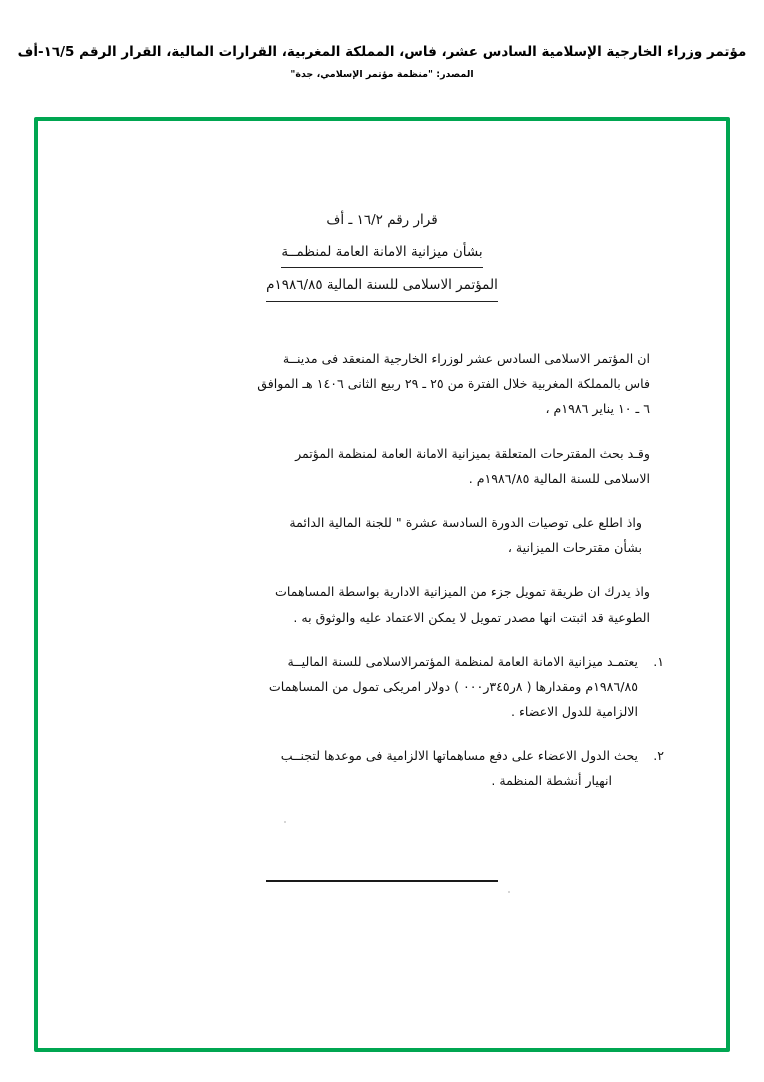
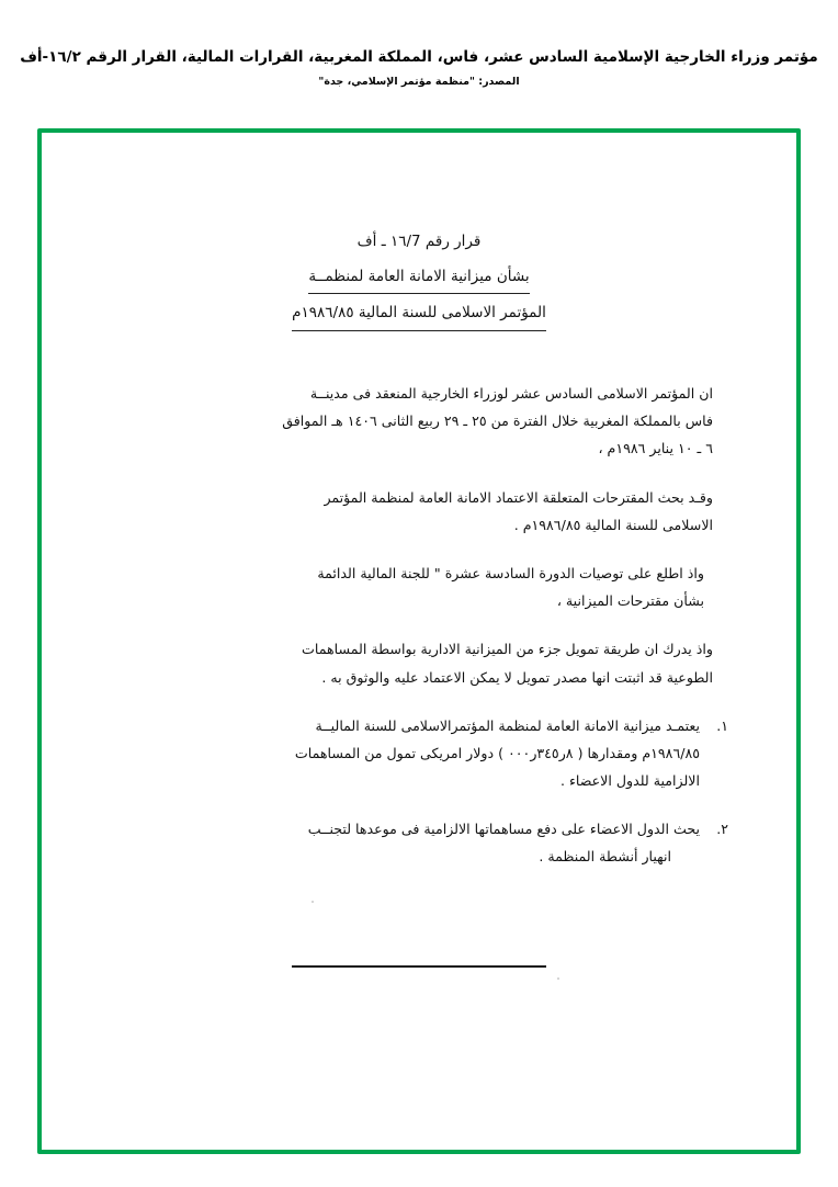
- مؤتمر وزراء الخارجية الإسلامية السادس عشر، فاس، المملكة المغربية، القرارات المالية، القرار الرقم ١٦/5-أف
+ مؤتمر وزراء الخارجية الإسلامية السادس عشر، فاس، المملكة المغربية، القرارات المالية، القرار الرقم ١٦/٢-أف
  المصدر: "منظمة مؤتمر الإسلامي، جدة"
- قرار رقم ١٦/٢ ـ أف
+ قرار رقم ١٦/7 ـ أف
  بشأن ميزانية الامانة العامة لمنظمــة
  المؤتمر الاسلامى للسنة المالية ١٩٨٦/٨٥م
  ان المؤتمر الاسلامى السادس عشر لوزراء الخارجية المنعقد فى مدينــة
  فاس بالمملكة المغربية خلال الفترة من ٢٥ ـ ٢٩ ربيع الثانى ١٤٠٦ هـ الموافق
  ٦ ـ ١٠ يناير ١٩٨٦م ،
- وقـد بحث المقترحات المتعلقة بميزانية الامانة العامة لمنظمة المؤتمر
+ وقـد بحث المقترحات المتعلقة الاعتماد الامانة العامة لمنظمة المؤتمر
  الاسلامى للسنة المالية ١٩٨٦/٨٥م .
  واذ اطلع على توصيات الدورة السادسة عشرة " للجنة المالية الدائمة
  بشأن مقترحات الميزانية ،
  واذ يدرك ان طريقة تمويل جزء من الميزانية الادارية بواسطة المساهمات
  الطوعية قد اثبتت انها مصدر تمويل لا يمكن الاعتماد عليه والوثوق به .
  ١.يعتمـد ميزانية الامانة العامة لمنظمة المؤتمرالاسلامى للسنة الماليــة
  ١٩٨٦/٨٥م ومقدارها ( ٨ر٣٤٥ر٠٠٠ ) دولار امريكى تمول من المساهمات
  الالزامية للدول الاعضاء .
  ٢.يحث الدول الاعضاء على دفع مساهماتها الالزامية فى موعدها لتجنــب
  انهيار أنشطة المنظمة .
